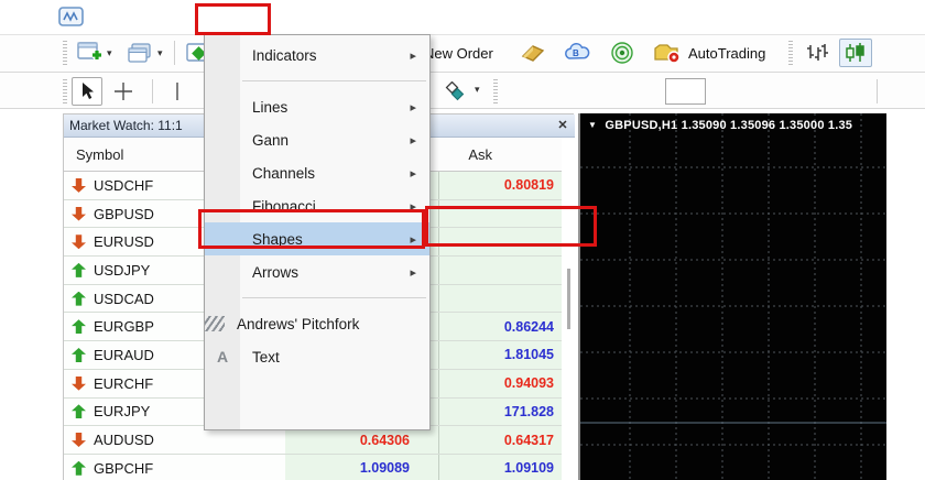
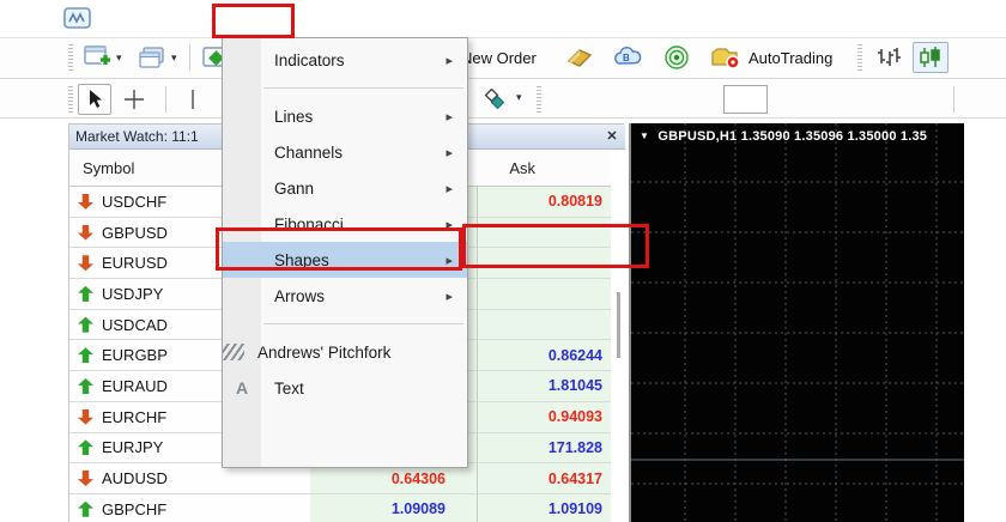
  ▾
  ▾
  ew Order
  B
  AutoTrading
  ▾
  Market Watch: 11:1
  ✕
  Symbol
  Ask
  USDCHF
  0.80819
  GBPUSD
  EURUSD
  USDJPY
  USDCAD
  EURGBP
  0.86244
  EURAUD
  1.81045
  EURCHF
  0.94093
  EURJPY
  171.828
  AUDUSD
  0.64306
  0.64317
  GBPCHF
  1.09089
  1.09109
  ▼ GBPUSD,H1 1.35090 1.35096 1.35000 1.35
  Indicators
  ▸
  Lines
  ▸
- Gann
+ Channels
  ▸
- Channels
+ Gann
  ▸
  Fibonacci
  ▸
  Shapes
  ▸
  Arrows
  ▸
  Andrews' Pitchfork
  A
  Text
